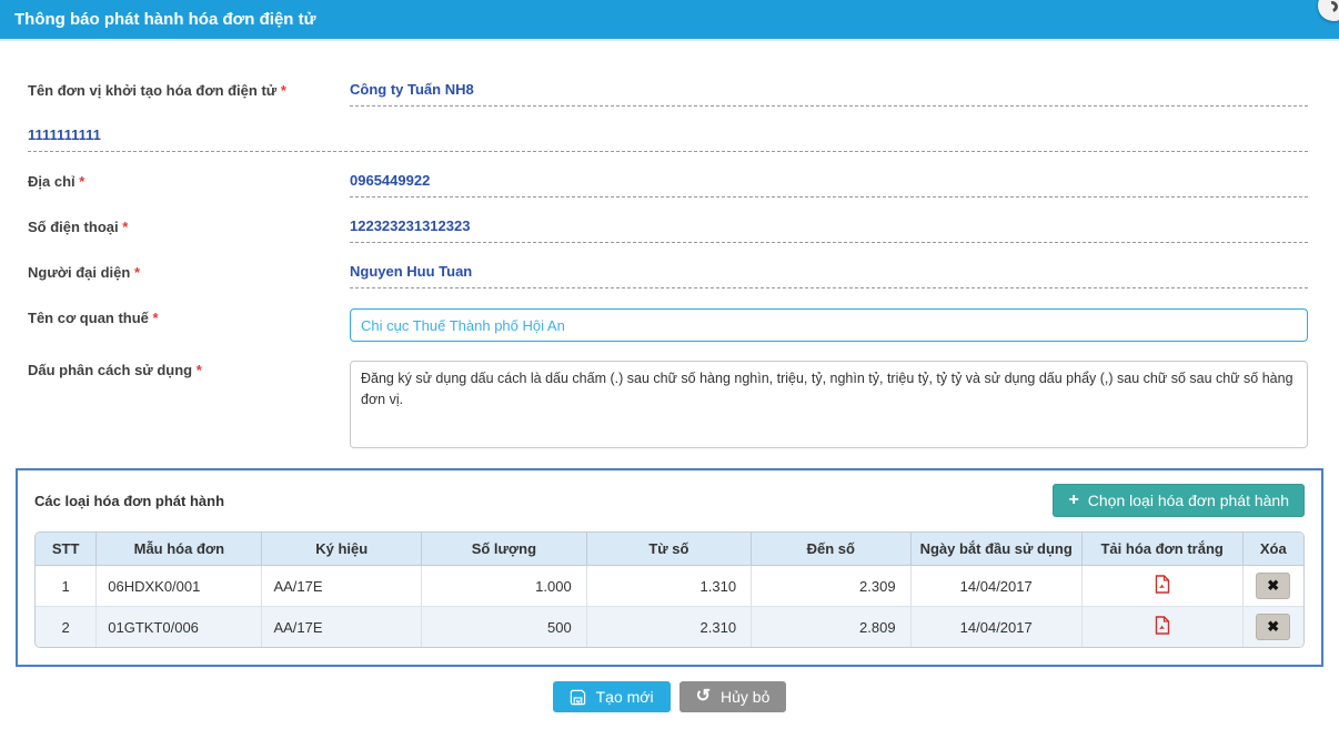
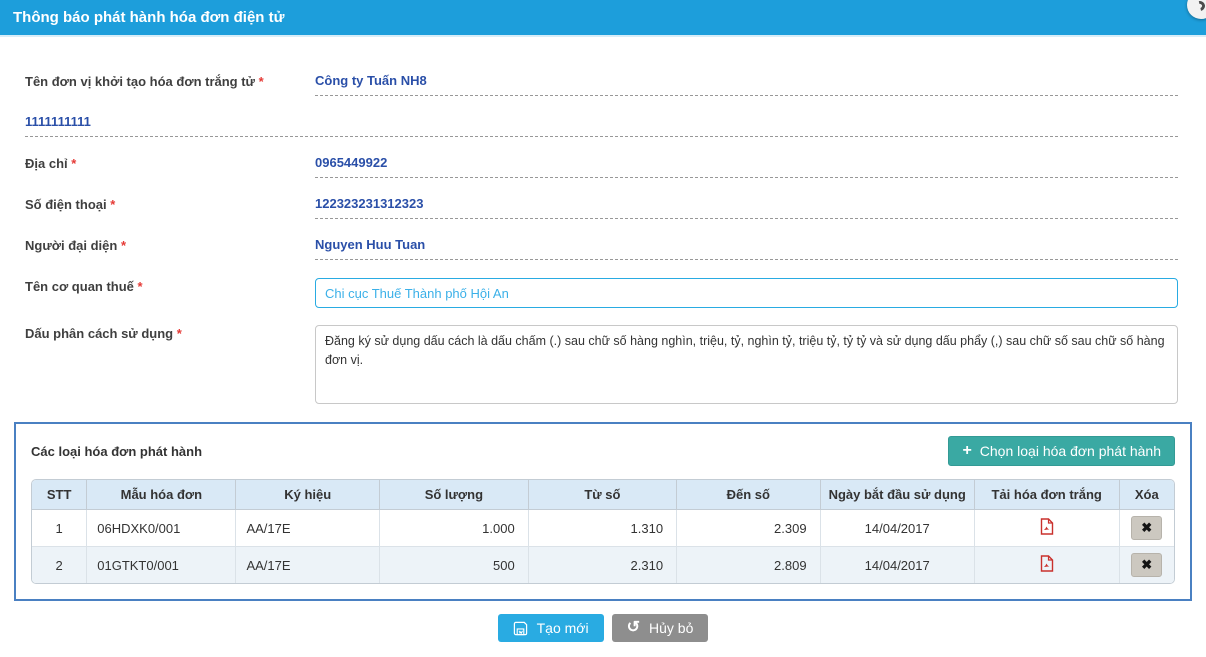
  Thông báo phát hành hóa đơn điện tử
- Tên đơn vị khởi tạo hóa đơn điện tử *
+ Tên đơn vị khởi tạo hóa đơn trắng tử *
  Công ty Tuấn NH8
  1111111111
  Địa chỉ *
  0965449922
  Số điện thoại *
  122323231312323
  Người đại diện *
  Nguyen Huu Tuan
  Tên cơ quan thuế *
  Chi cục Thuế Thành phố Hội An
  Dấu phân cách sử dụng *
  Các loại hóa đơn phát hành
  +
  Chọn loại hóa đơn phát hành
  STT	Mẫu hóa đơn	Ký hiệu	Số lượng	Từ số	Đến số	Ngày bắt đầu sử dụng	Tải hóa đơn trắng	Xóa
  1	06HDXK0/001	AA/17E	1.000	1.310	2.309	14/04/2017		✖
- 2	01GTKT0/006	AA/17E	500	2.310	2.809	14/04/2017		✖
+ 2	01GTKT0/001	AA/17E	500	2.310	2.809	14/04/2017		✖
  Tạo mới
  ↺
  Hủy bỏ
